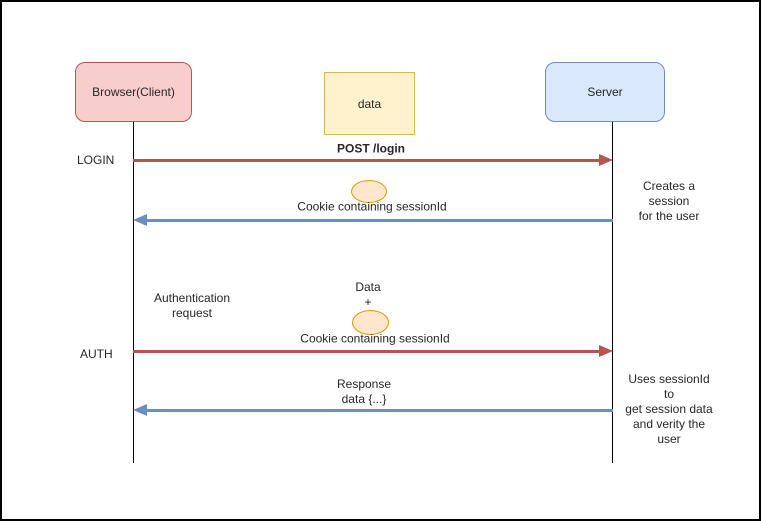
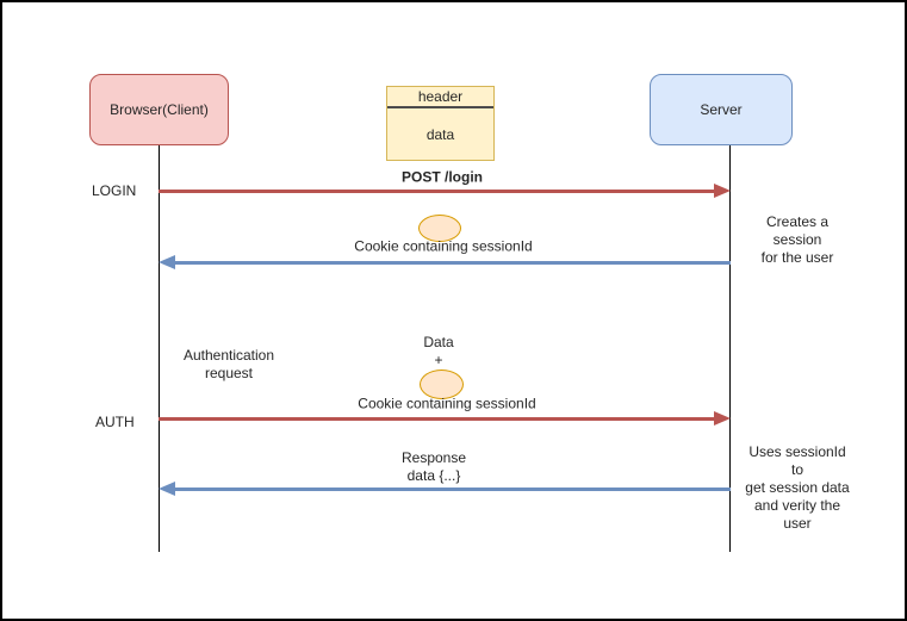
  Browser(Client)
+ header
  data
  Server
  LOGIN
  AUTH
  POST /login
  Creates a session
  for the user
  Cookie containing sessionId
  Authentication
  request
  Data
  +
  Cookie containing sessionId
  Uses sessionId to
  get session data
  and verity the user
  Response
  data {...}
